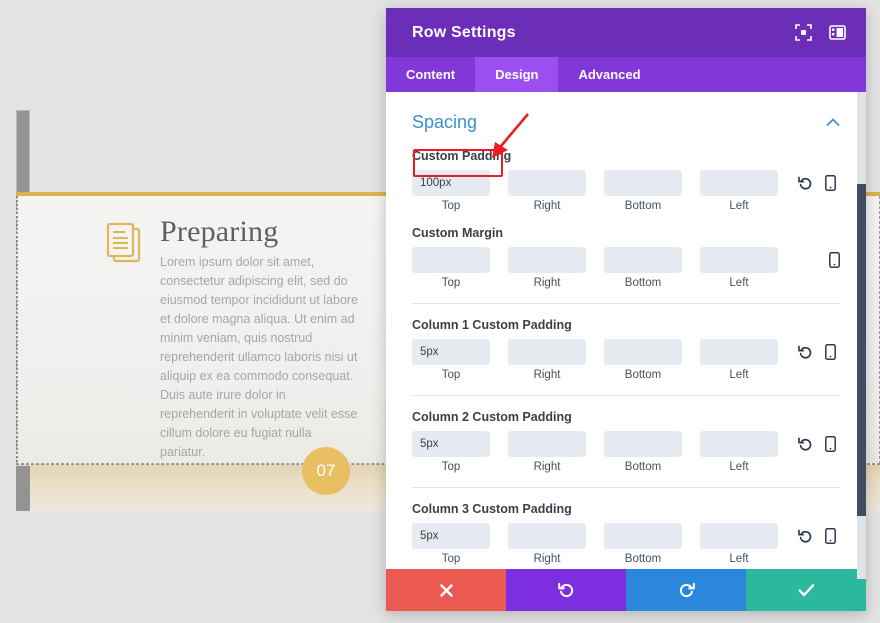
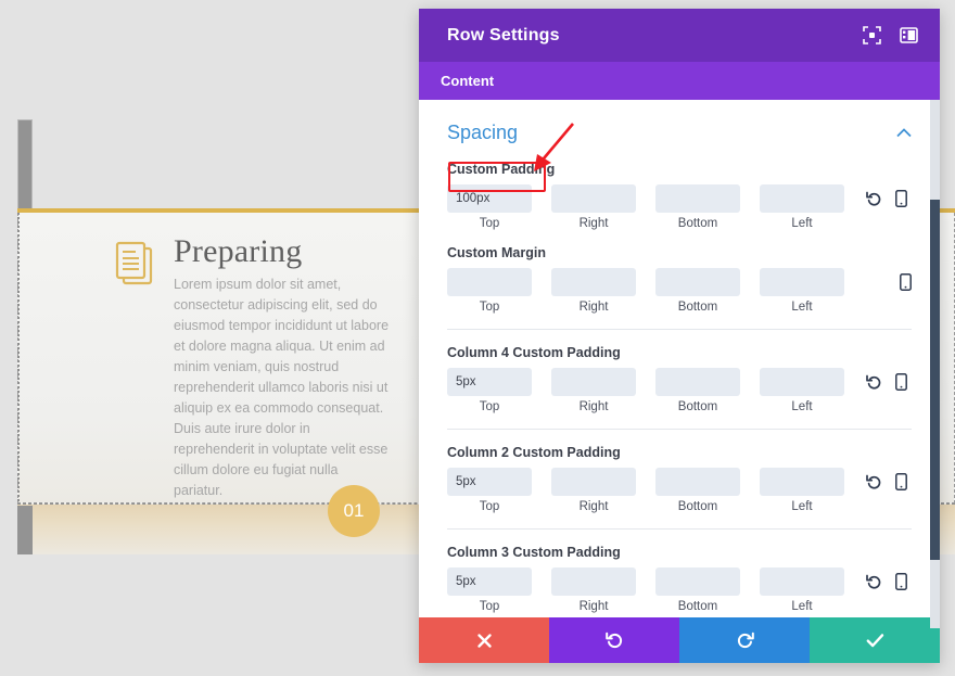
  Preparing
  Lorem ipsum dolor sit amet, consectetur adipiscing elit, sed do eiusmod tempor incididunt ut labore et dolore magna aliqua. Ut enim ad minim veniam, quis nostrud reprehenderit ullamco laboris nisi ut aliquip ex ea commodo consequat. Duis aute irure dolor in reprehenderit in voluptate velit esse cillum dolore eu fugiat nulla pariatur.
- 07
+ 01
  Row Settings
  Content
- Design
- Advanced
  Spacing
  Custom Paddng
  100px
  Top
  Right
  Bottom
  Left
  Custom Margin
  Top
  Right
  Bottom
  Left
- Column 1 Custom Padding
+ Column 4 Custom Padding
  5px
  Top
  Right
  Bottom
  Left
  Column 2 Custom Padding
  5px
  Top
  Right
  Bottom
  Left
  Column 3 Custom Padding
  5px
  Top
  Right
  Bottom
  Left
